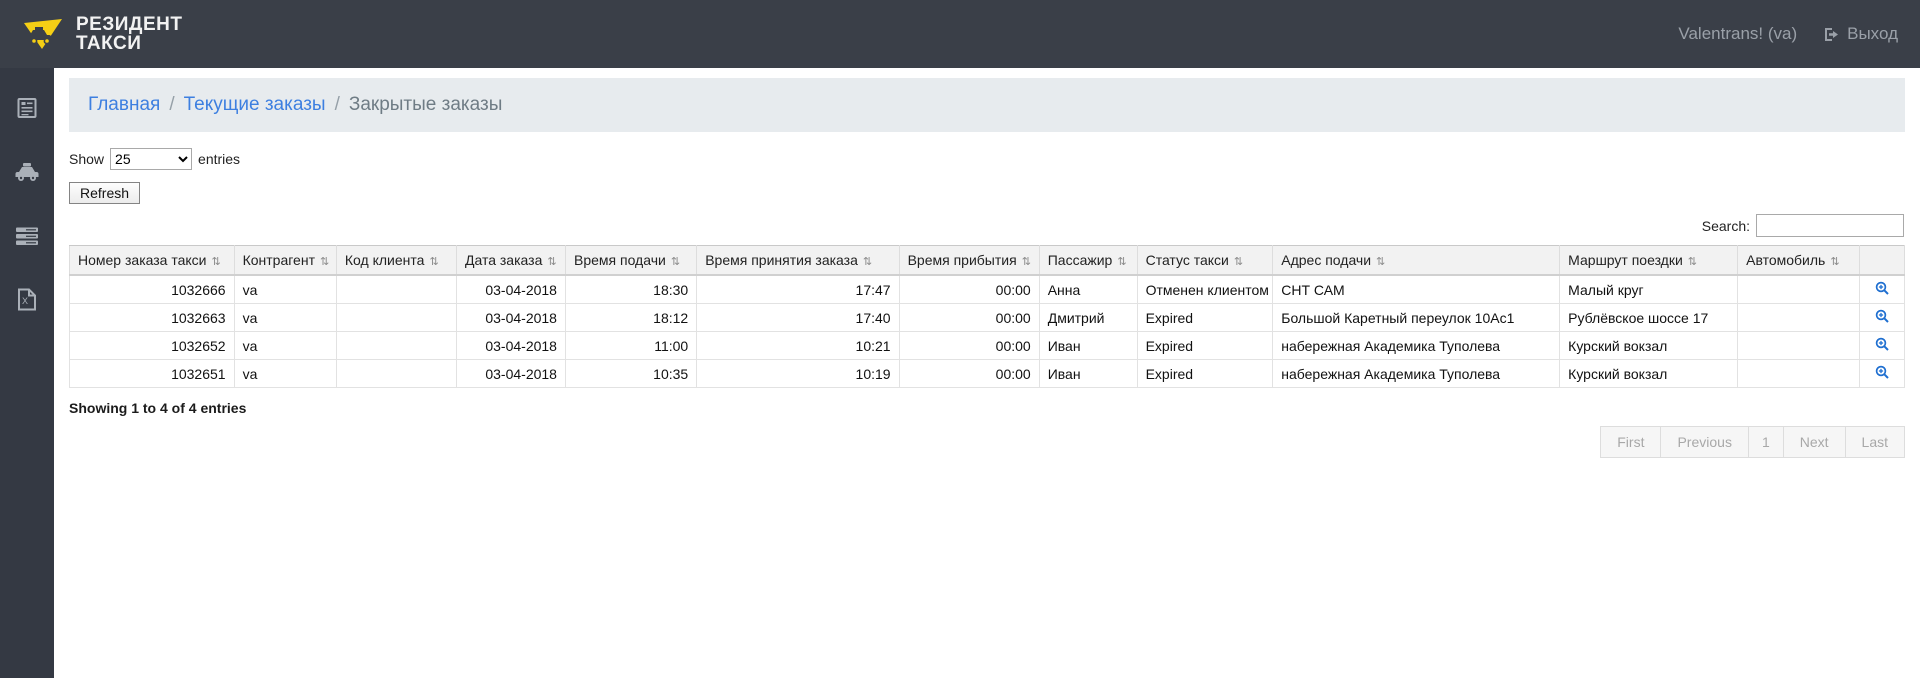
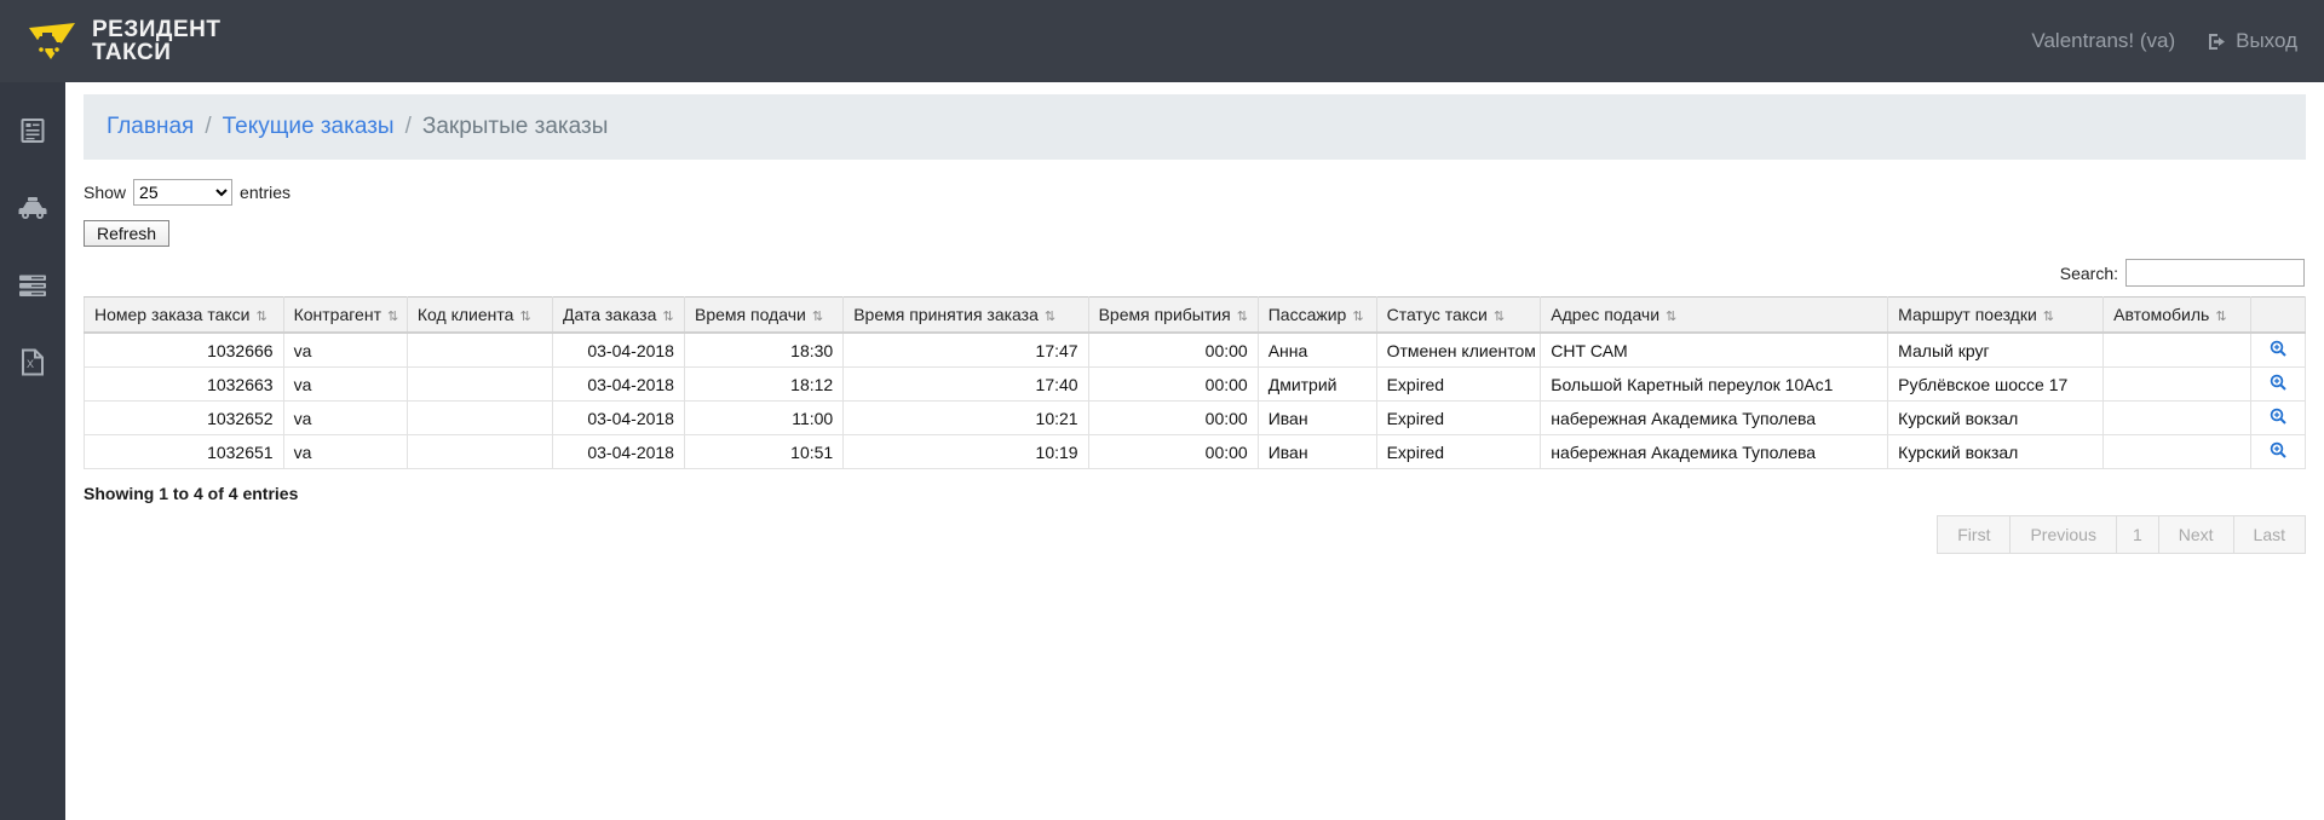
  РЕЗИДЕНТ
  ТАКСИ
  Valentrans! (va)
  Выход
  X
  Главная
  /
  Текущие заказы
  /
  Закрытые заказы
  Show
  25
  entries
  Refresh
  Search:
  Номер заказа такси ⇅	Контрагент ⇅	Код клиента ⇅	Дата заказа ⇅	Время подачи ⇅	Время принятия заказа ⇅	Время прибытия ⇅	Пассажир ⇅	Статус такси ⇅	Адрес подачи ⇅	Маршрут поездки ⇅	Автомобиль ⇅
  1032666	va		03-04-2018	18:30	17:47	00:00	Анна	Отменен клиентом	СНТ САМ	Малый круг
  1032663	va		03-04-2018	18:12	17:40	00:00	Дмитрий	Expired	Большой Каретный переулок 10Ас1	Рублёвское шоссе 17
  1032652	va		03-04-2018	11:00	10:21	00:00	Иван	Expired	набережная Академика Туполева	Курский вокзал
- 1032651	va		03-04-2018	10:35	10:19	00:00	Иван	Expired	набережная Академика Туполева	Курский вокзал
+ 1032651	va		03-04-2018	10:51	10:19	00:00	Иван	Expired	набережная Академика Туполева	Курский вокзал
  Showing 1 to 4 of 4 entries
  First
  Previous
  1
  Next
  Last
